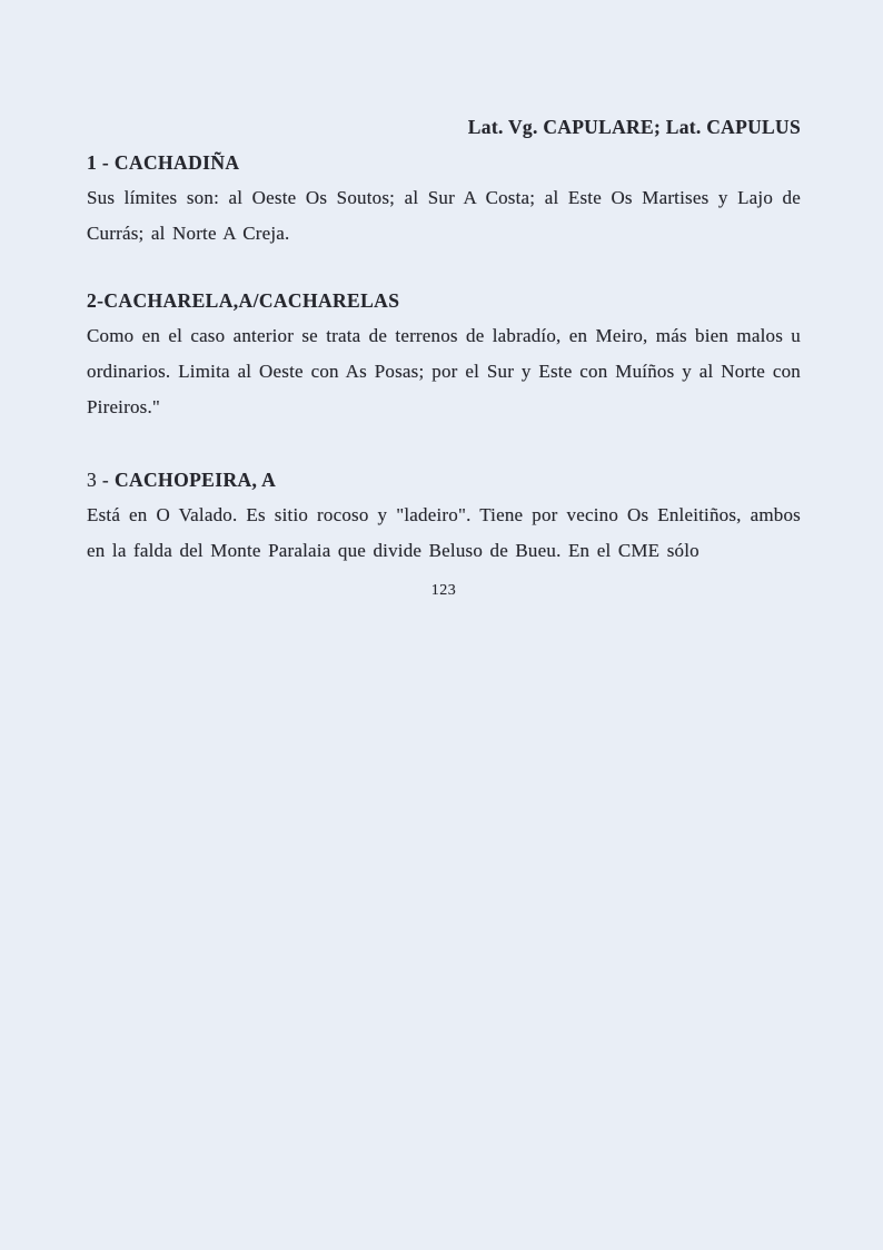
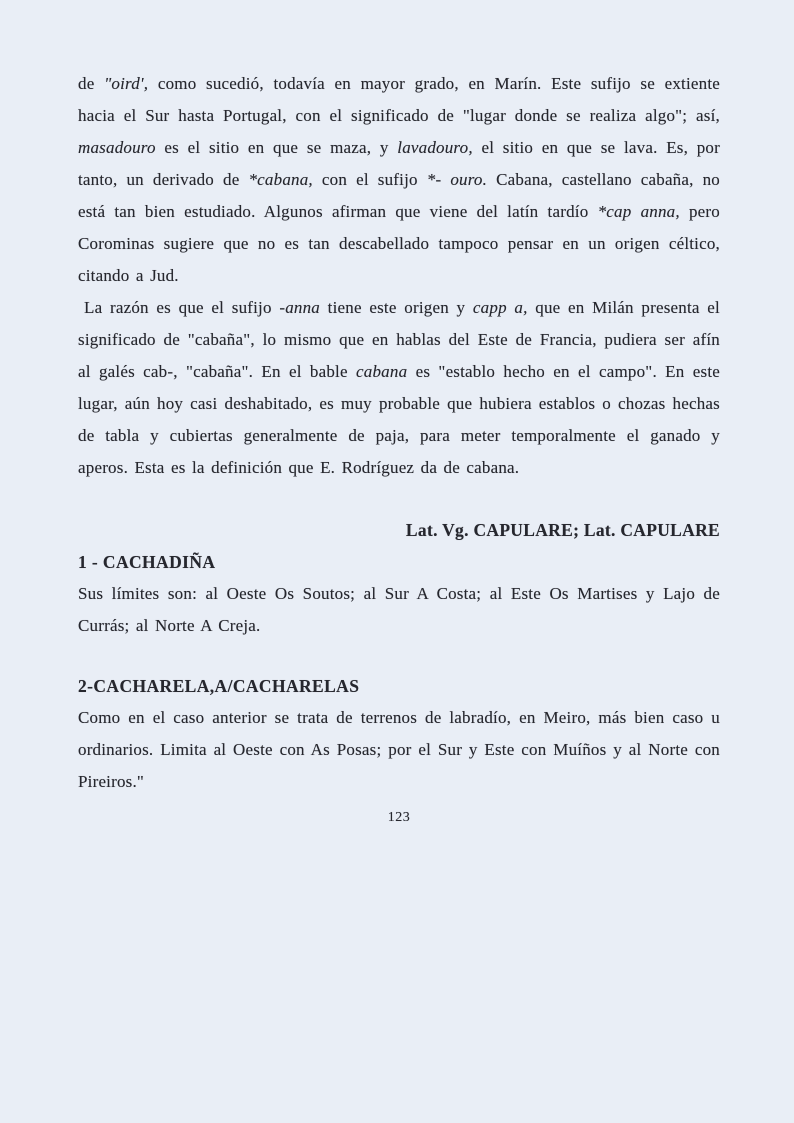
+ de "oird', como sucedió, todavía en mayor grado, en Marín. Este sufijo se extiente hacia el Sur hasta Portugal, con el significado de "lugar donde se realiza algo"; así, masadouro es el sitio en que se maza, y lavadouro, el sitio en que se lava. Es, por tanto, un derivado de *cabana, con el sufijo *- ouro. Cabana, castellano cabaña, no está tan bien estudiado. Algunos afirman que viene del latín tardío *cap anna, pero Corominas sugiere que no es tan descabellado tampoco pensar en un origen céltico, citando a Jud.
+ La razón es que el sufijo -anna tiene este origen y capp a, que en Milán presenta el significado de "cabaña", lo mismo que en hablas del Este de Francia, pudiera ser afín al galés cab-, "cabaña". En el bable cabana es "establo hecho en el campo". En este lugar, aún hoy casi deshabitado, es muy probable que hubiera establos o chozas hechas de tabla y cubiertas generalmente de paja, para meter temporalmente el ganado y aperos. Esta es la definición que E. Rodríguez da de cabana.
- Lat. Vg. CAPULARE; Lat. CAPULUS
+ Lat. Vg. CAPULARE; Lat. CAPULARE
  1 - CACHADIÑA
  Sus límites son: al Oeste Os Soutos; al Sur A Costa; al Este Os Martises y Lajo de Currás; al Norte A Creja.
  2-CACHARELA,A/CACHARELAS
- Como en el caso anterior se trata de terrenos de labradío, en Meiro, más bien malos u ordinarios. Limita al Oeste con As Posas; por el Sur y Este con Muíños y al Norte con Pireiros."
+ Como en el caso anterior se trata de terrenos de labradío, en Meiro, más bien caso u ordinarios. Limita al Oeste con As Posas; por el Sur y Este con Muíños y al Norte con Pireiros."
- 3 - CACHOPEIRA, A
- Está en O Valado. Es sitio rocoso y "ladeiro". Tiene por vecino Os Enleitiños, ambos en la falda del Monte Paralaia que divide Beluso de Bueu. En el CME sólo
  123
